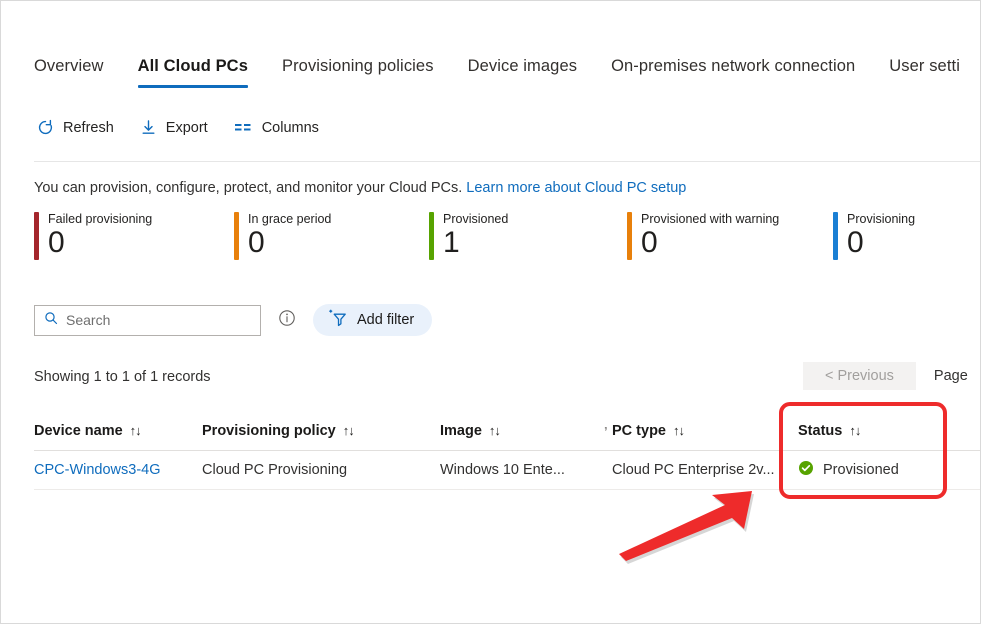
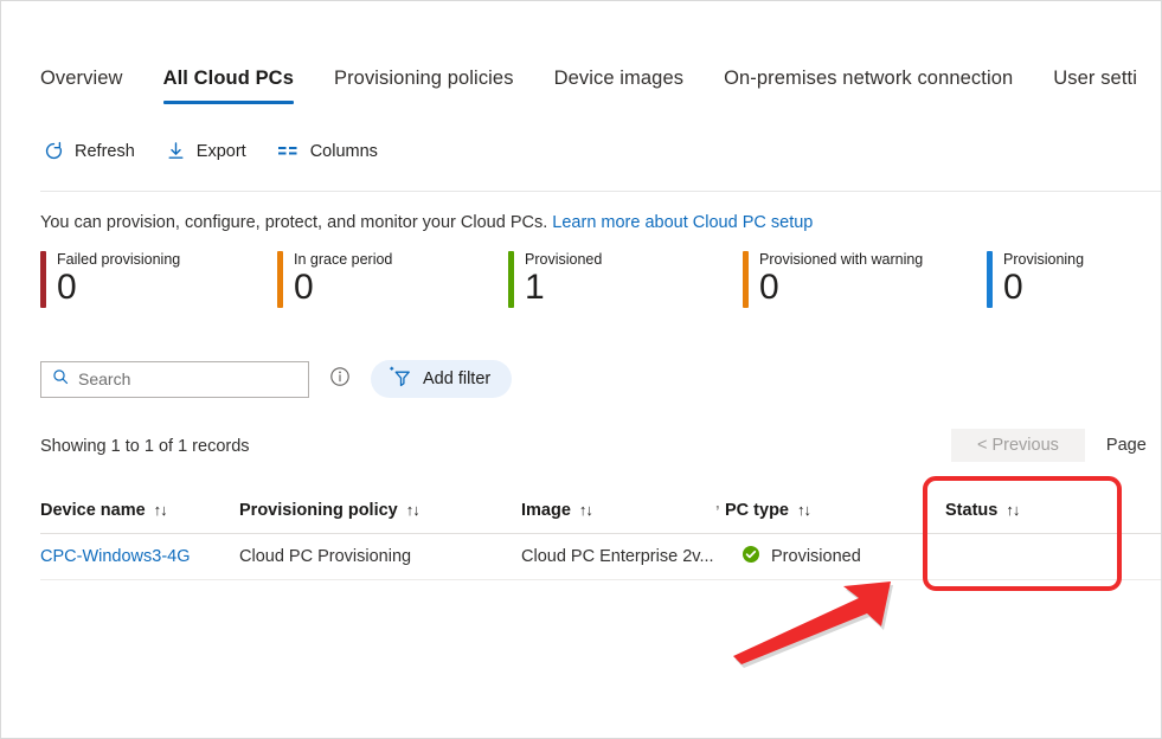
  Overview
  All Cloud PCs
  Provisioning policies
  Device images
  On-premises network connection
  User setti
  Refresh
  Export
  Columns
  You can provision, configure, protect, and monitor your Cloud PCs. Learn more about Cloud PC setup
  Failed provisioning
  0
  In grace period
  0
  Provisioned
  1
  Provisioned with warning
  0
  Provisioning
  0
  Search
  Add filter
  Showing 1 to 1 of 1 records
  < Previous
  Page
  Device name
  ↑↓
  Provisioning policy
  ↑↓
  Image
  ↑↓
  ’
  PC type
  ↑↓
  Status
  ↑↓
  CPC-Windows3-4G
  Cloud PC Provisioning
- Windows 10 Ente...
  Cloud PC Enterprise 2v...
  Provisioned
